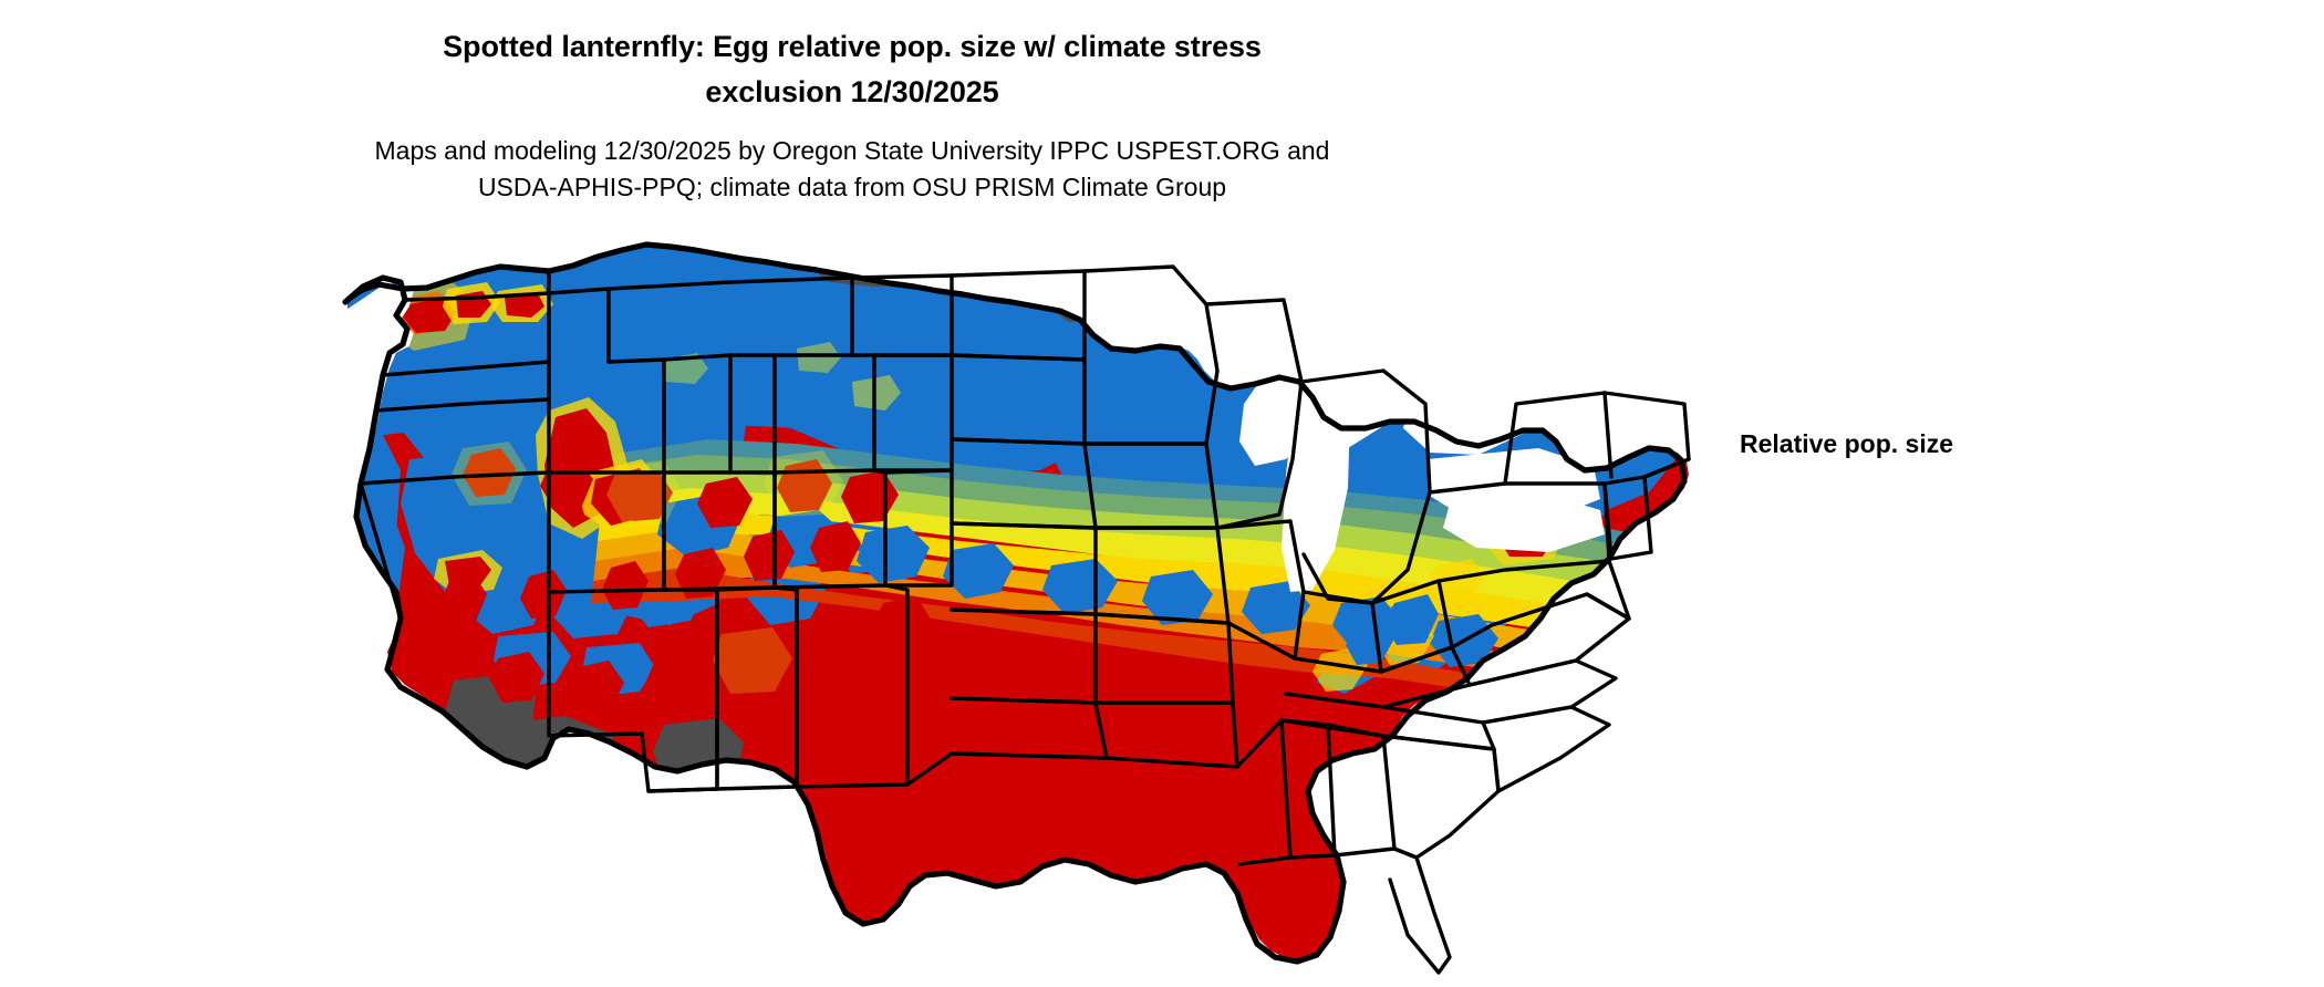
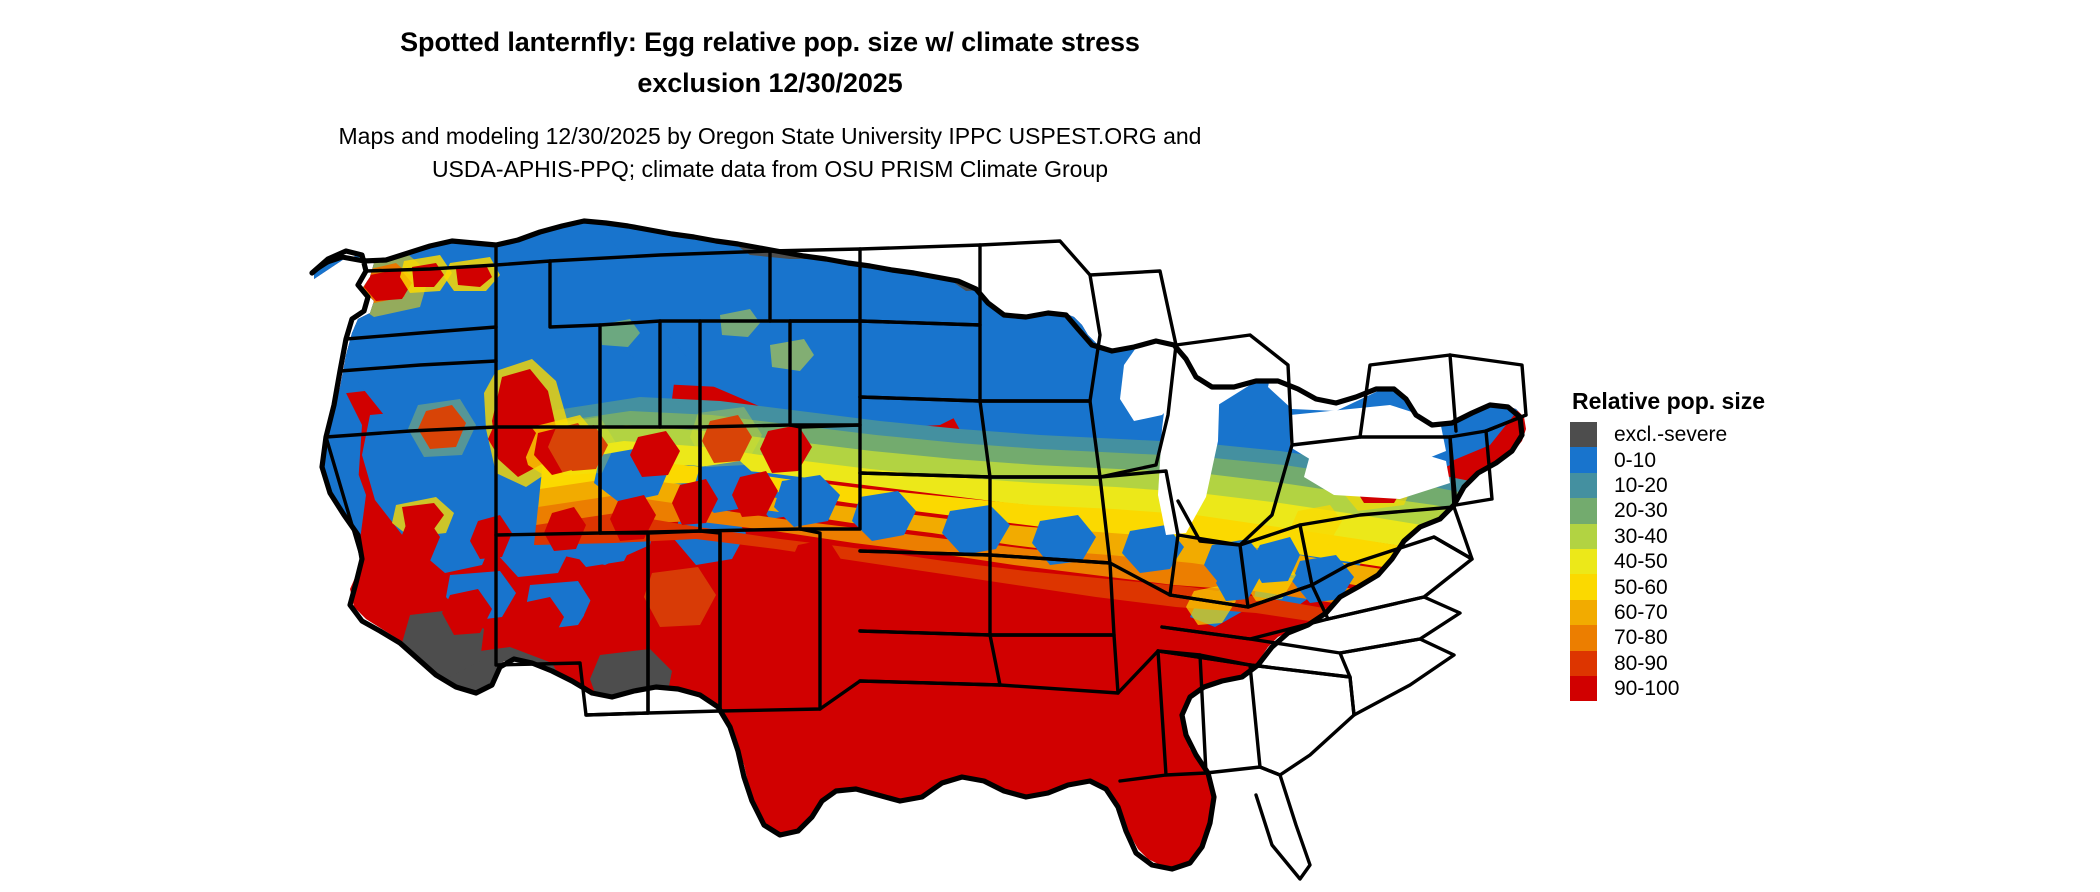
  Spotted lanternfly: Egg relative pop. size w/ climate stress
  exclusion 12/30/2025
  Maps and modeling 12/30/2025 by Oregon State University IPPC USPEST.ORG and
  USDA-APHIS-PPQ; climate data from OSU PRISM Climate Group
  Relative pop. size
+ excl.-severe
+ 0-10
+ 10-20
+ 20-30
+ 30-40
+ 40-50
+ 50-60
+ 60-70
+ 70-80
+ 80-90
+ 90-100
